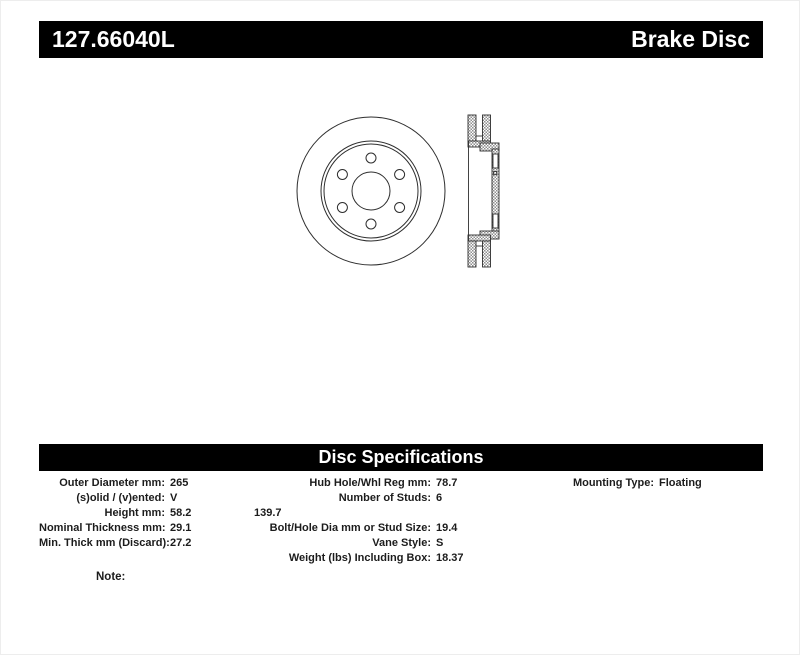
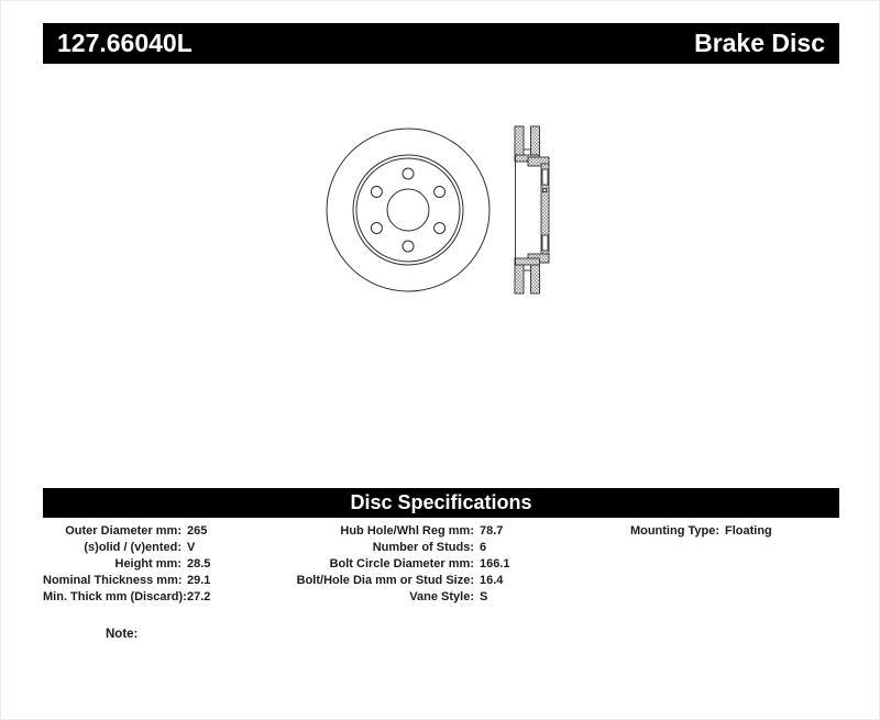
  127.66040L
  Brake Disc
  Disc Specifications
  Outer Diameter mm:
  265
  (s)olid / (v)ented:
  V
  Height mm:
- 58.2
+ 28.5
  Nominal Thickness mm:
  29.1
  Min. Thick mm (Discard):
  27.2
  Hub Hole/Whl Reg mm:
  78.7
  Number of Studs:
  6
+ Bolt Circle Diameter mm:
- 139.7
+ 166.1
  Bolt/Hole Dia mm or Stud Size:
- 19.4
+ 16.4
  Vane Style:
  S
- Weight (lbs) Including Box:
- 18.37
  Mounting Type:
  Floating
  Note:
